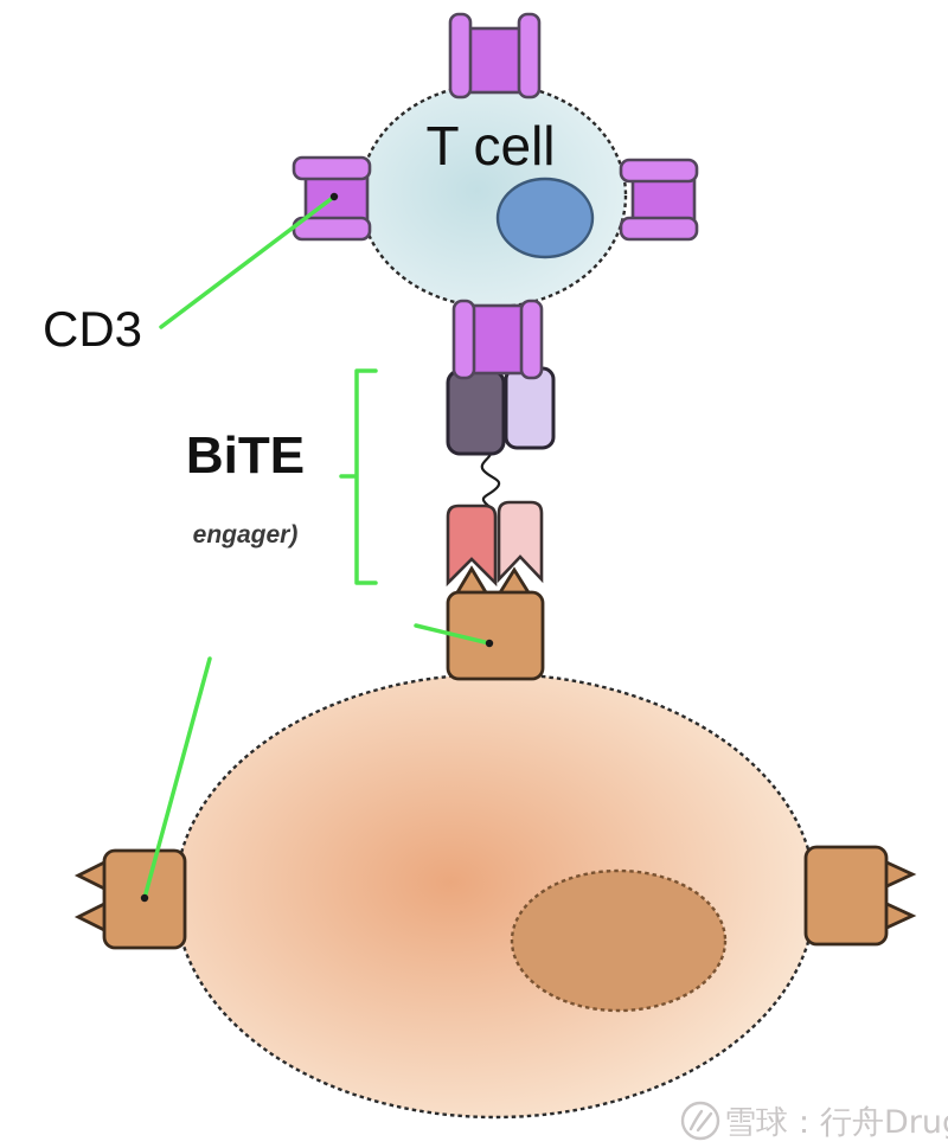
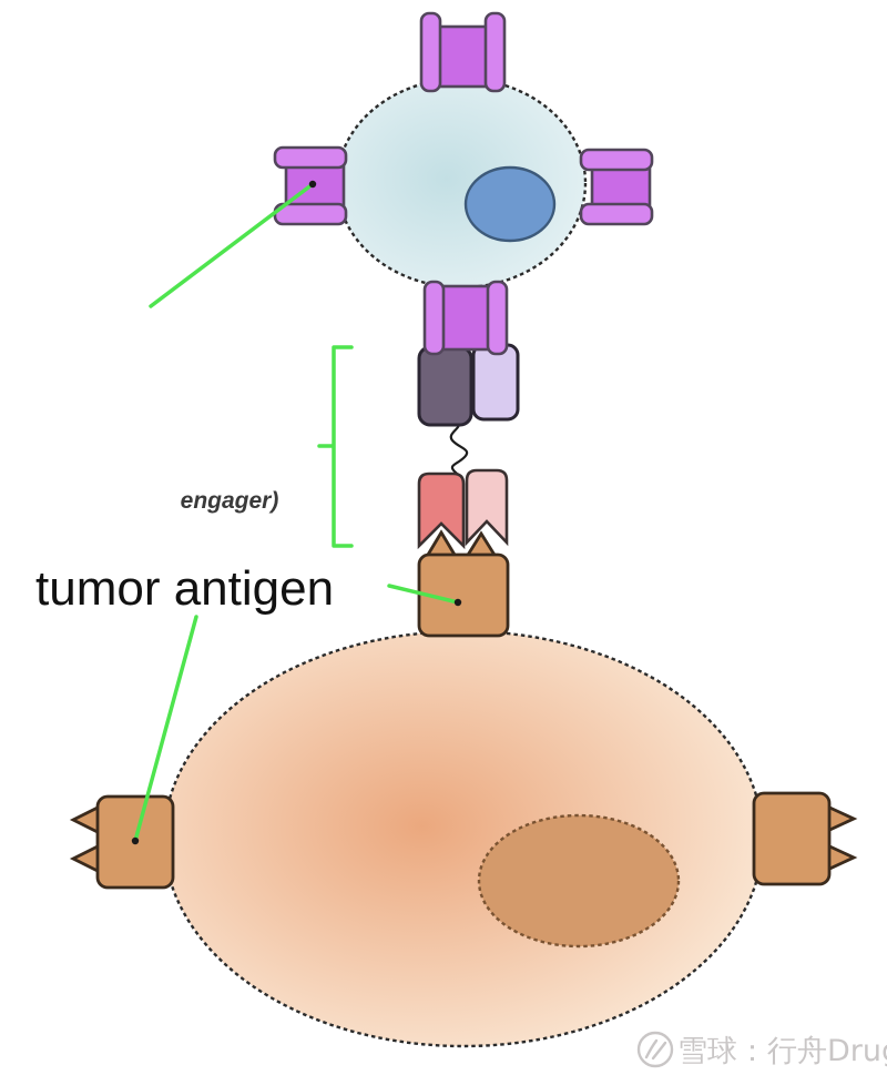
- T cell
- CD3
- BiTE
  engager)
+ tumor antigen
  雪球：行舟Dru
